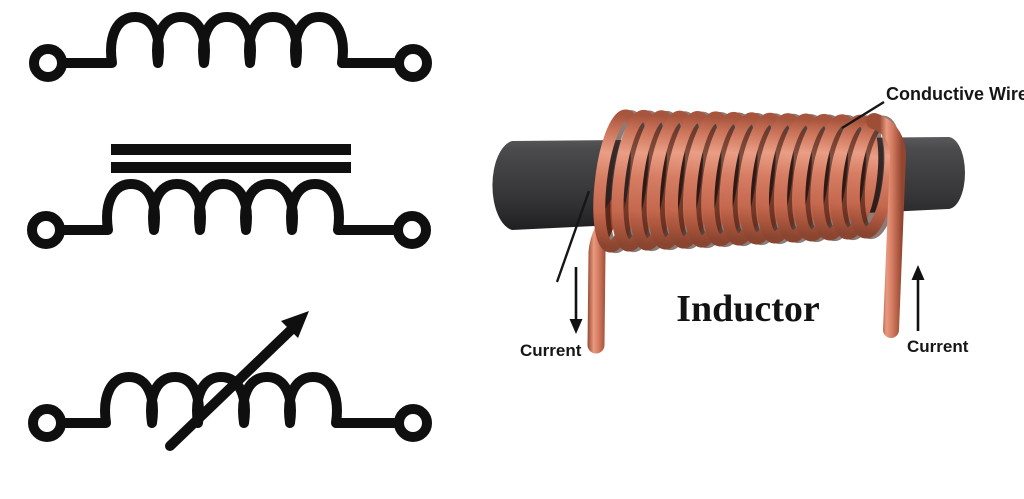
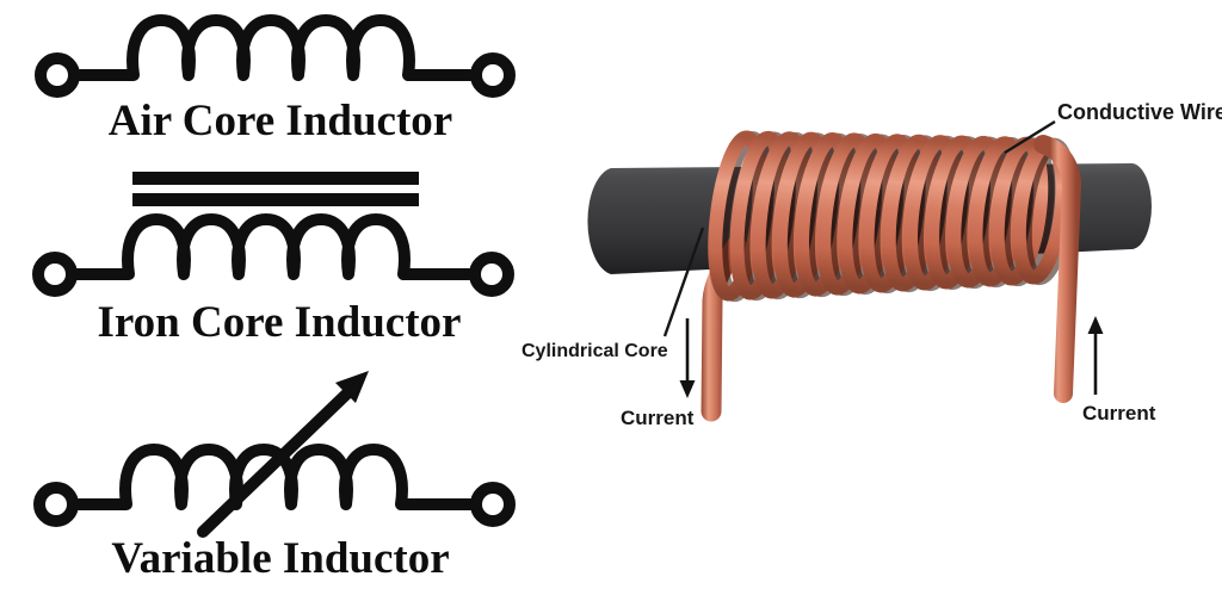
+ Air Core Inductor
+ Iron Core Inductor
+ Variable Inductor
  Conductive Wire
+ Cylindrical Core
  Current
  Current
- Inductor
